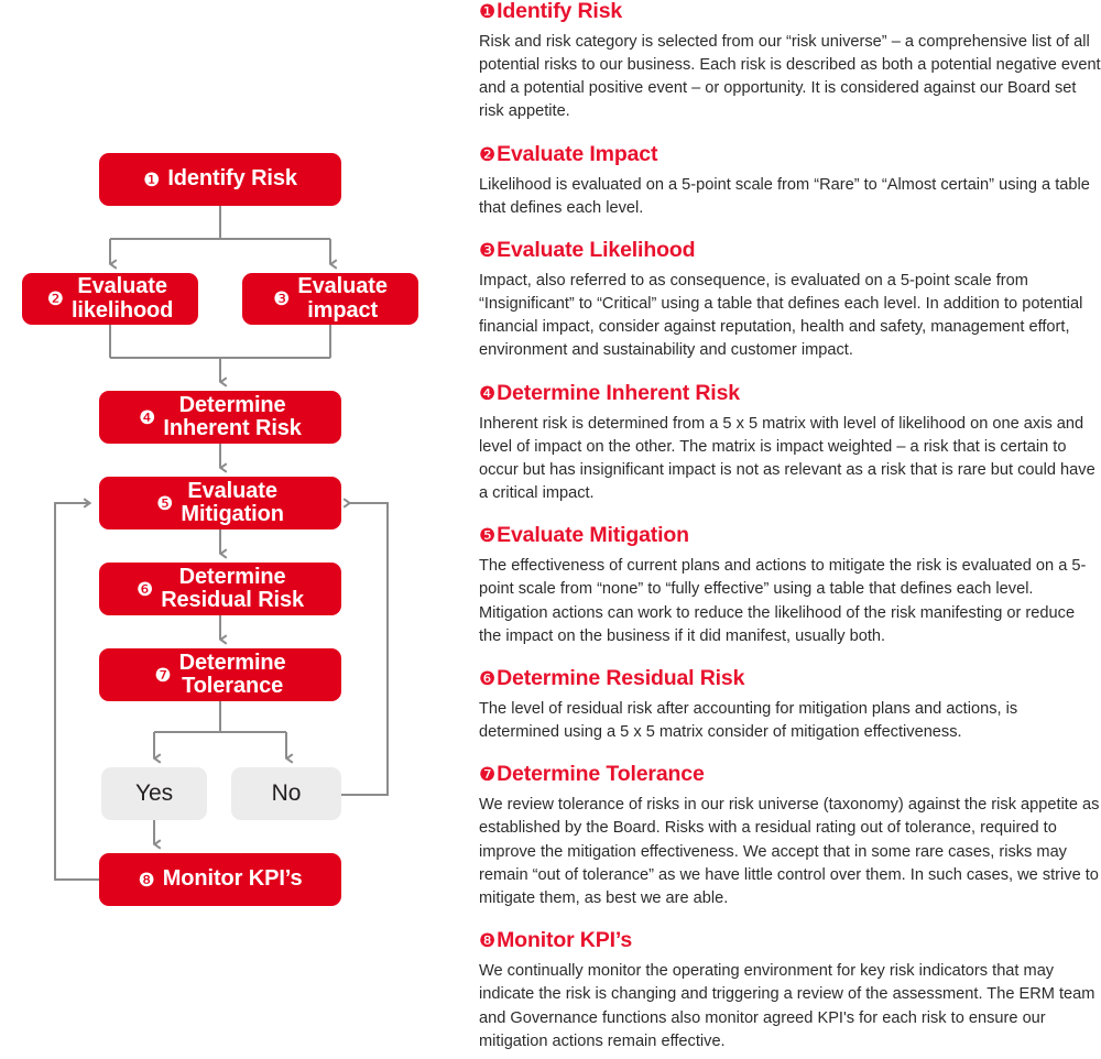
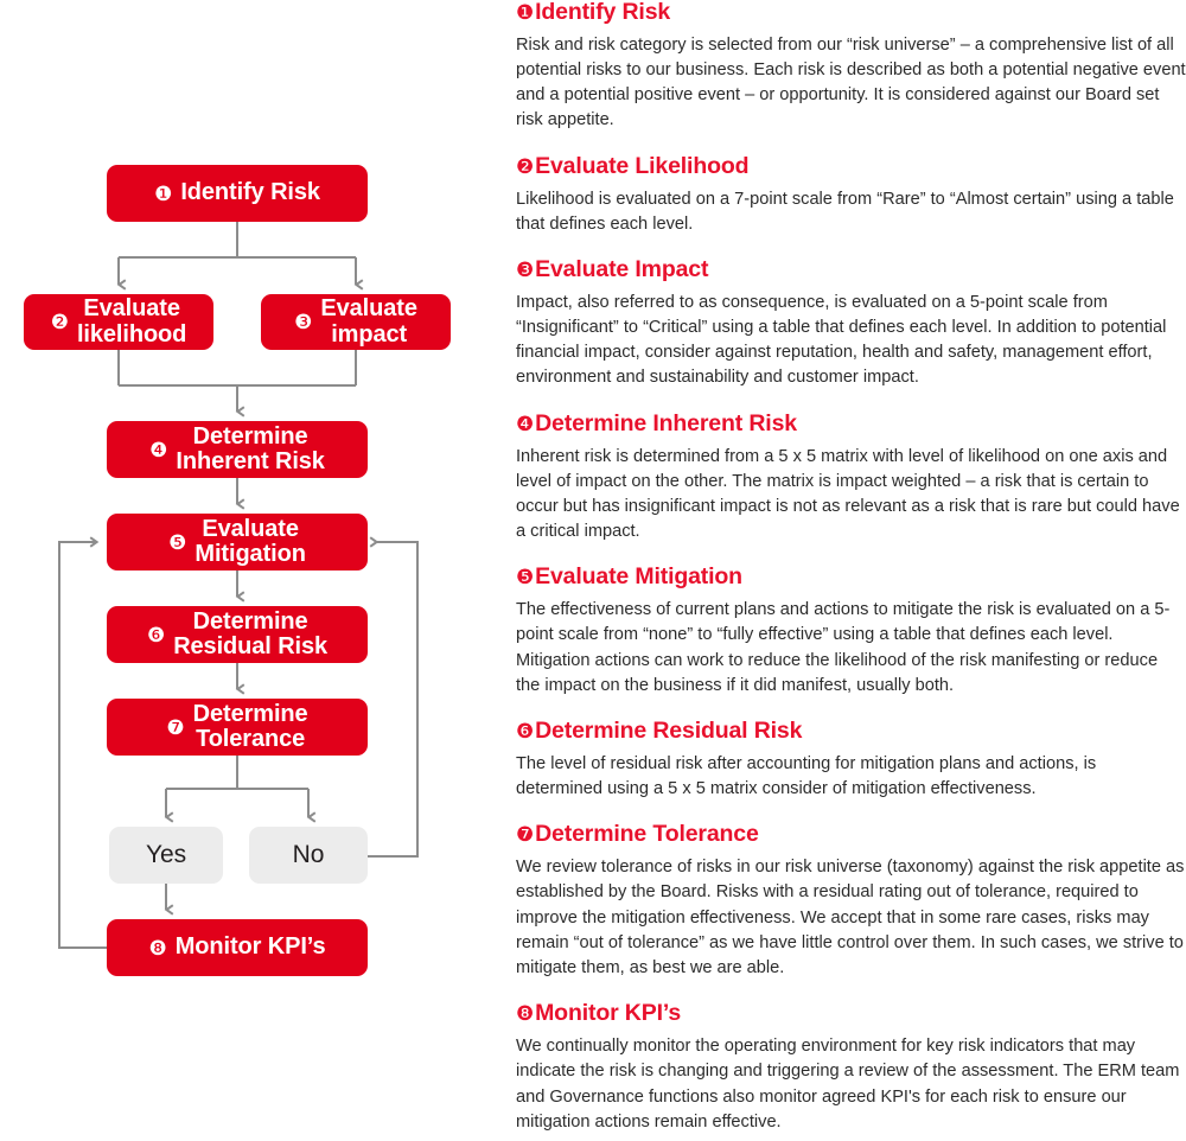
  ❶
  Identify Risk
  ❷
  Evaluate
  likelihood
  ❸
  Evaluate
  impact
  ❹
  Determine
  Inherent Risk
  ❺
  Evaluate
  Mitigation
  ❻
  Determine
  Residual Risk
  ❼
  Determine
  Tolerance
  Yes
  No
  ❽
  Monitor KPI’s
  ❶Identify Risk
  Risk and risk category is selected from our “risk universe” – a comprehensive list of all potential risks to our business. Each risk is described as both a potential negative event and a potential positive event – or opportunity. It is considered against our Board set risk appetite.
- ❷Evaluate Impact
+ ❷Evaluate Likelihood
- Likelihood is evaluated on a 5-point scale from “Rare” to “Almost certain” using a table that defines each level.
+ Likelihood is evaluated on a 7-point scale from “Rare” to “Almost certain” using a table that defines each level.
- ❸Evaluate Likelihood
+ ❸Evaluate Impact
  Impact, also referred to as consequence, is evaluated on a 5-point scale from “Insignificant” to “Critical” using a table that defines each level. In addition to potential financial impact, consider against reputation, health and safety, management effort, environment and sustainability and customer impact.
  ❹Determine Inherent Risk
  Inherent risk is determined from a 5 x 5 matrix with level of likelihood on one axis and level of impact on the other. The matrix is impact weighted – a risk that is certain to occur but has insignificant impact is not as relevant as a risk that is rare but could have a critical impact.
  ❺Evaluate Mitigation
  The effectiveness of current plans and actions to mitigate the risk is evaluated on a 5-point scale from “none” to “fully effective” using a table that defines each level. Mitigation actions can work to reduce the likelihood of the risk manifesting or reduce the impact on the business if it did manifest, usually both.
  ❻Determine Residual Risk
  The level of residual risk after accounting for mitigation plans and actions, is determined using a 5 x 5 matrix consider of mitigation effectiveness.
  ❼Determine Tolerance
  We review tolerance of risks in our risk universe (taxonomy) against the risk appetite as established by the Board. Risks with a residual rating out of tolerance, required to improve the mitigation effectiveness. We accept that in some rare cases, risks may remain “out of tolerance” as we have little control over them. In such cases, we strive to mitigate them, as best we are able.
  ❽Monitor KPI’s
  We continually monitor the operating environment for key risk indicators that may indicate the risk is changing and triggering a review of the assessment. The ERM team and Governance functions also monitor agreed KPI's for each risk to ensure our mitigation actions remain effective.
